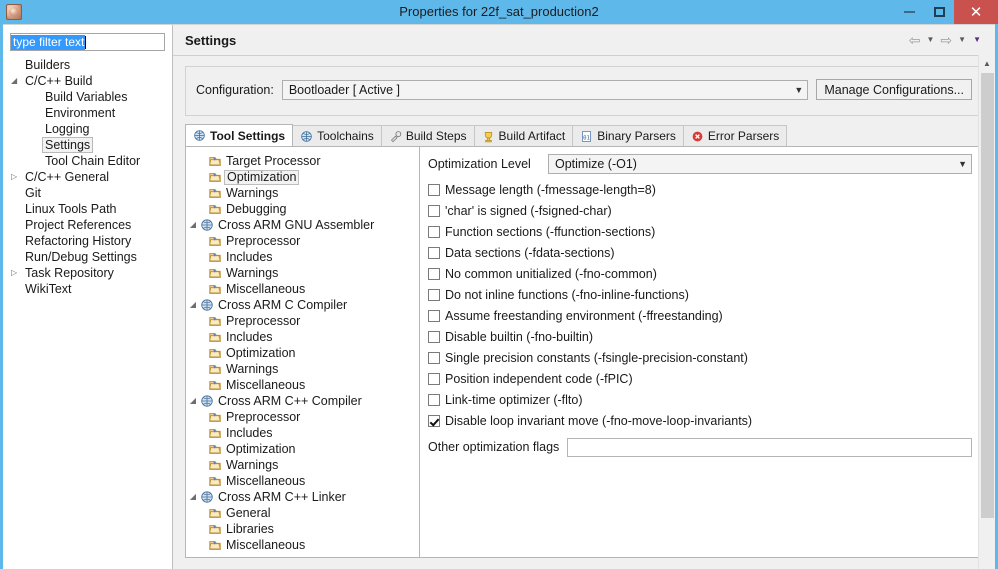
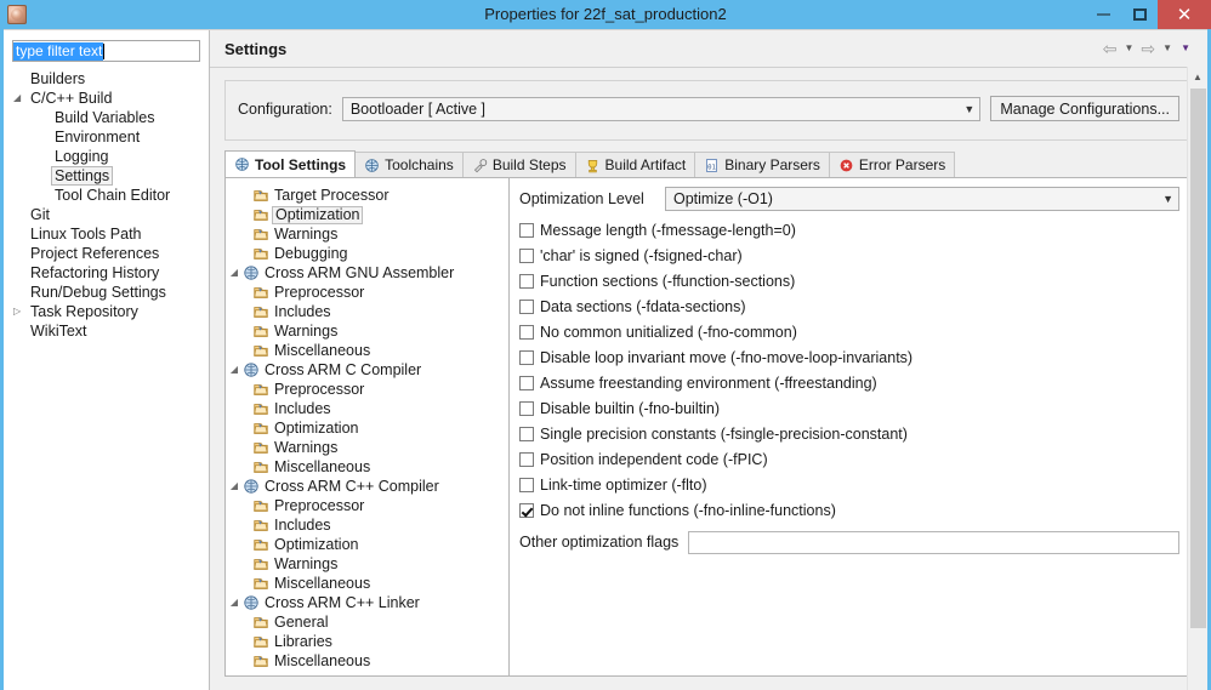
  Properties for 22f_sat_production2
  ✕
  type filter text
  Builders
  C/C++ Build
  Build Variables
  Environment
  Logging
  Settings
  Tool Chain Editor
- C/C++ General
  Git
  Linux Tools Path
  Project References
  Refactoring History
  Run/Debug Settings
  Task Repository
  WikiText
  Settings
  ⇦
  ▼
  ⇨
  ▼
  ▼
  Configuration:
  Bootloader [ Active ]
  ▼
  Manage Configurations...
  Tool Settings
  Toolchains
  Build Steps
  Build Artifact
  Binary Parsers
  Error Parsers
  Target Processor
  Optimization
  Warnings
  Debugging
  Cross ARM GNU Assembler
  Preprocessor
  Includes
  Warnings
  Miscellaneous
  Cross ARM C Compiler
  Preprocessor
  Includes
  Optimization
  Warnings
  Miscellaneous
  Cross ARM C++ Compiler
  Preprocessor
  Includes
  Optimization
  Warnings
  Miscellaneous
  Cross ARM C++ Linker
  General
  Libraries
  Miscellaneous
  Optimization Level
  Optimize (-O1)
  ▼
- Message length (-fmessage-length=8)
+ Message length (-fmessage-length=0)
  'char' is signed (-fsigned-char)
  Function sections (-ffunction-sections)
  Data sections (-fdata-sections)
  No common unitialized (-fno-common)
- Do not inline functions (-fno-inline-functions)
+ Disable loop invariant move (-fno-move-loop-invariants)
  Assume freestanding environment (-ffreestanding)
  Disable builtin (-fno-builtin)
  Single precision constants (-fsingle-precision-constant)
  Position independent code (-fPIC)
  Link-time optimizer (-flto)
- Disable loop invariant move (-fno-move-loop-invariants)
+ Do not inline functions (-fno-inline-functions)
  Other optimization flags
  ▲
